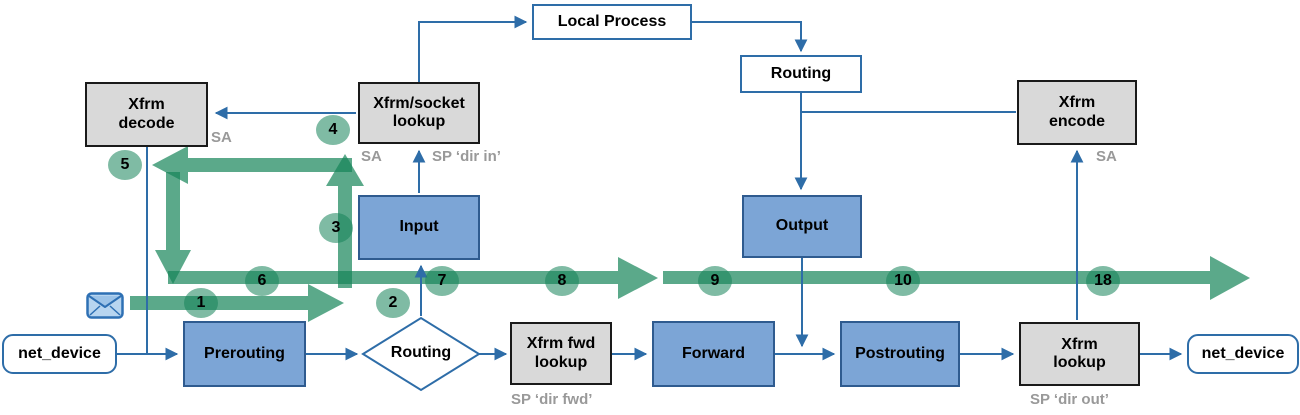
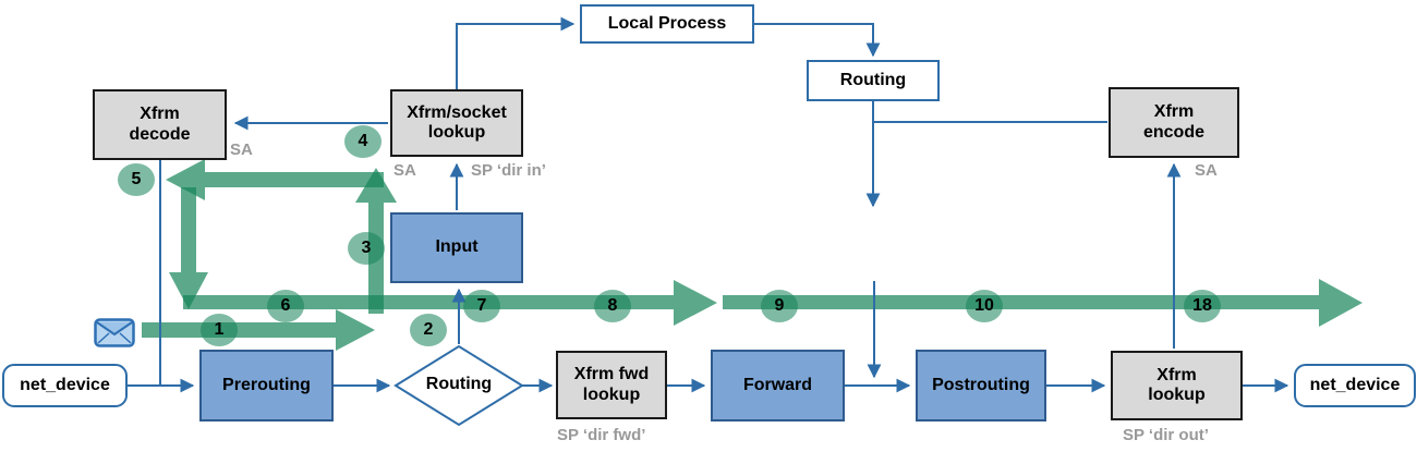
  Xfrm
  decode
  Xfrm/socket
  lookup
  Local Process
  Routing
  Xfrm
  encode
  Input
- Output
  net_device
  Prerouting
  Routing
  Xfrm fwd
  lookup
  Forward
  Postrouting
  Xfrm
  lookup
  net_device
  SA
  SA
  SP ‘dir in’
  SA
  SP ‘dir fwd’
  SP ‘dir out’
  1
  2
  3
  4
  5
  6
  7
  8
  9
  10
  18
